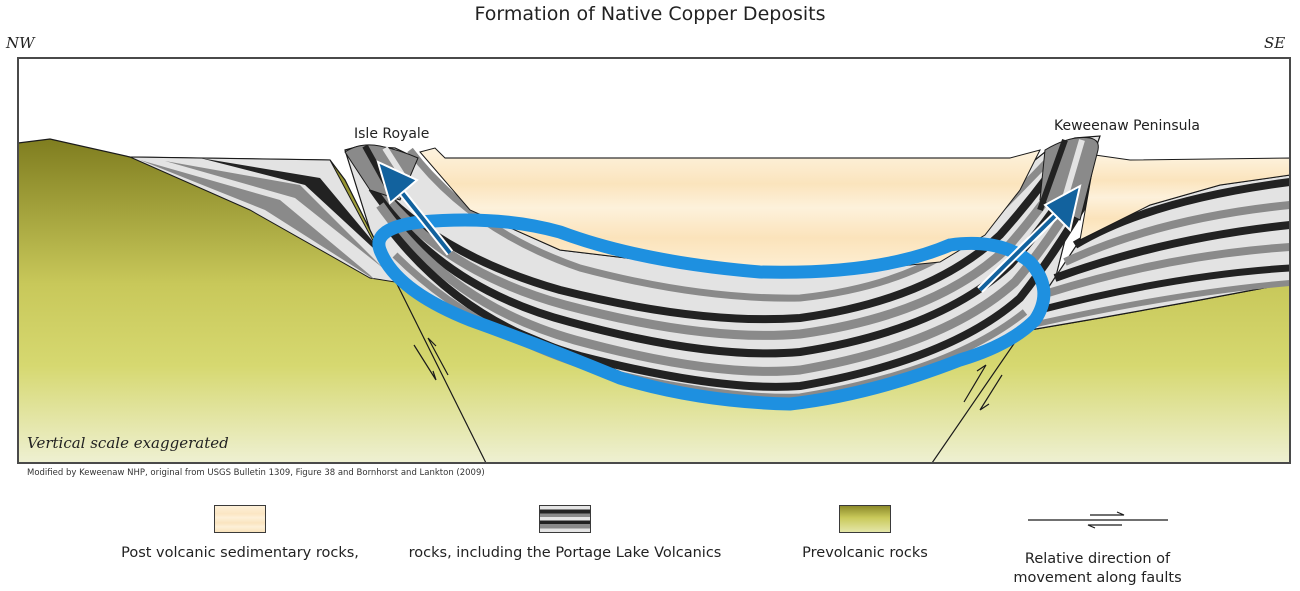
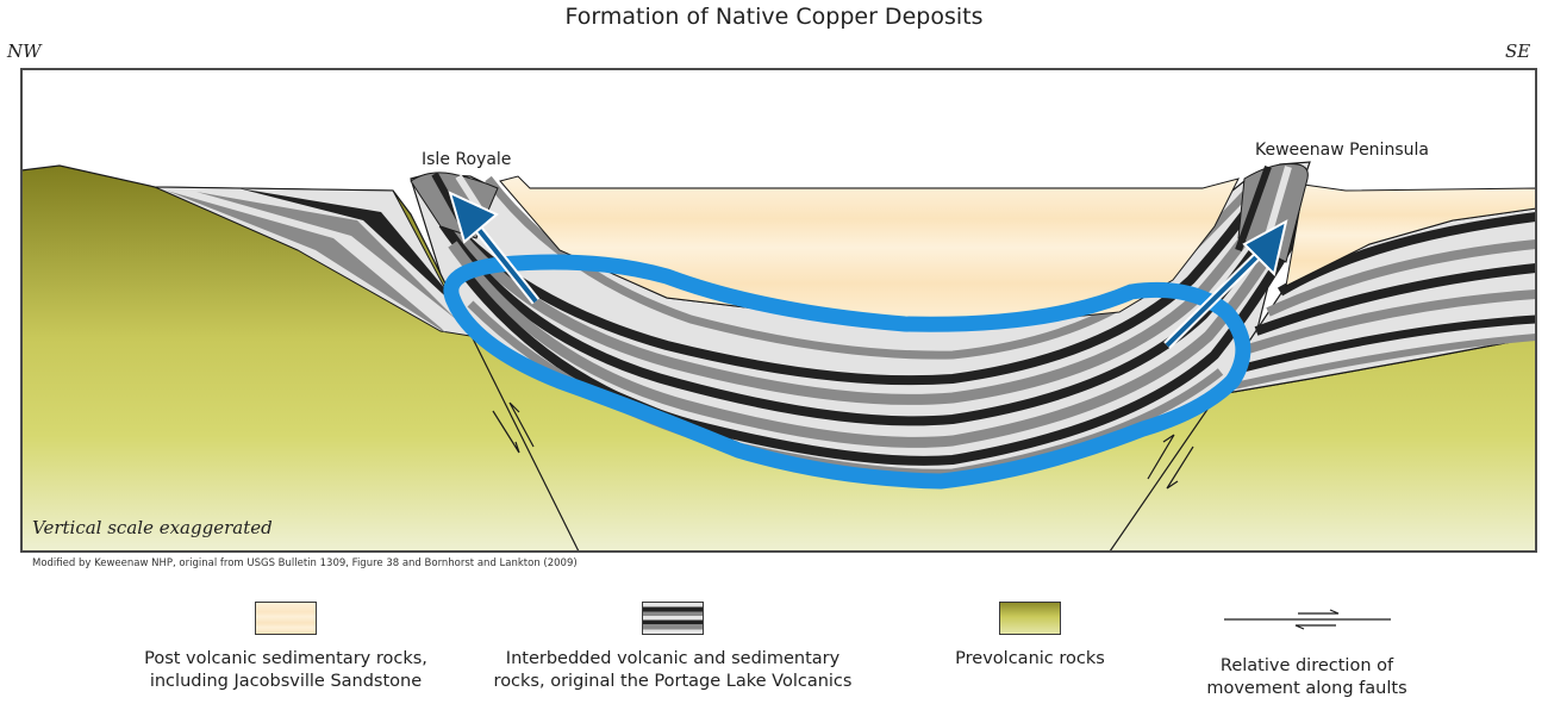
  Formation of Native Copper Deposits
  NW
  SE
  Isle Royale
  Keweenaw Peninsula
  Vertical scale exaggerated
  Modified by Keweenaw NHP, original from USGS Bulletin 1309, Figure 38 and Bornhorst and Lankton (2009)
  Post volcanic sedimentary rocks,
+ including Jacobsville Sandstone
+ Interbedded volcanic and sedimentary
- rocks, including the Portage Lake Volcanics
+ rocks, original the Portage Lake Volcanics
  Prevolcanic rocks
  Relative direction of
  movement along faults
